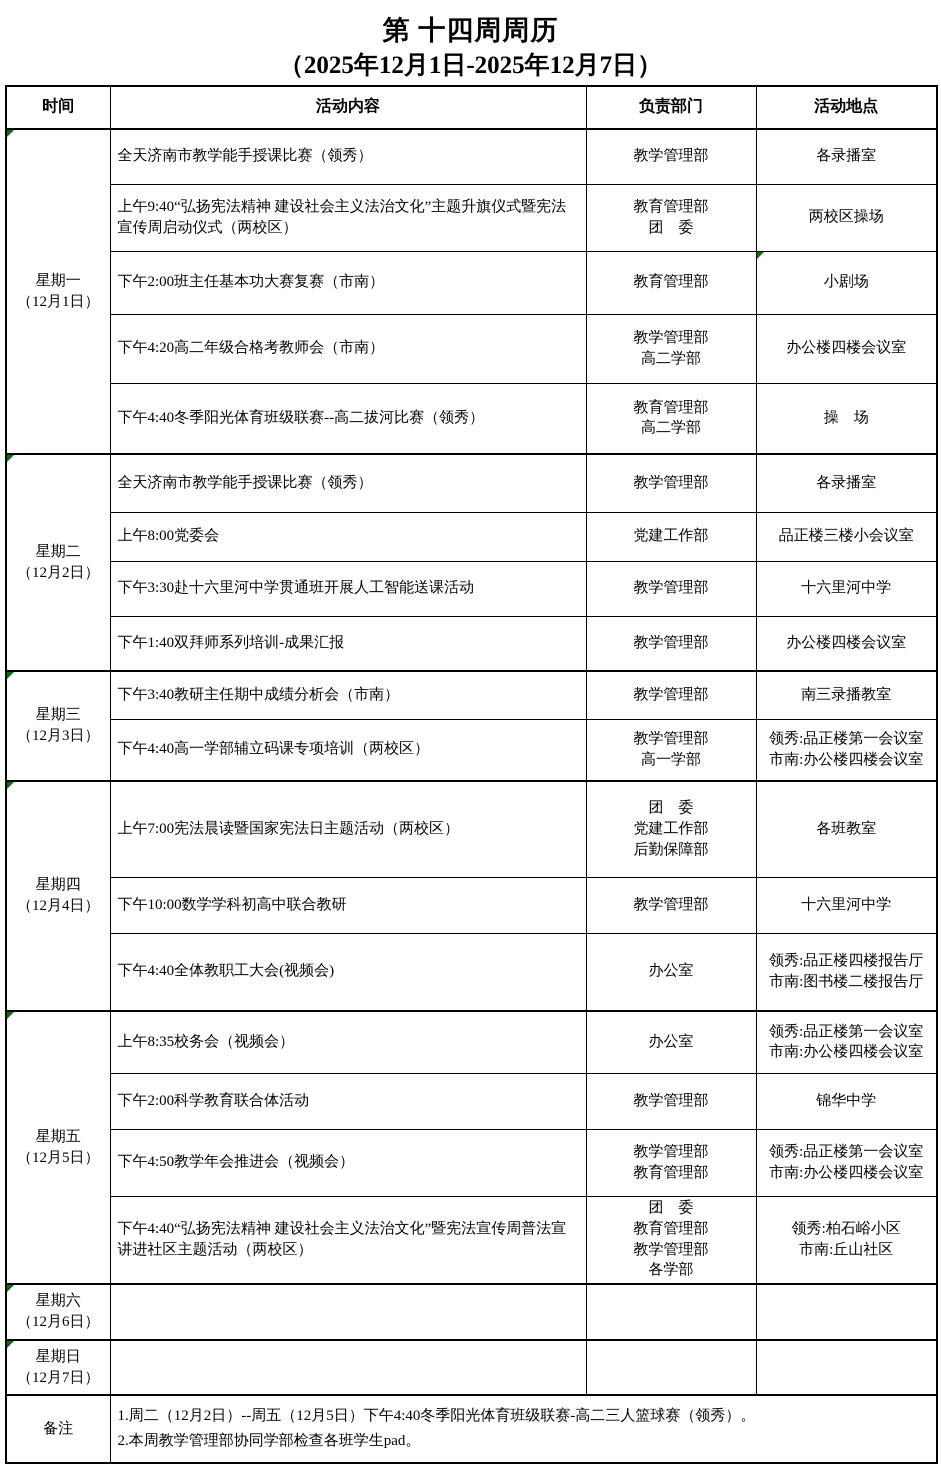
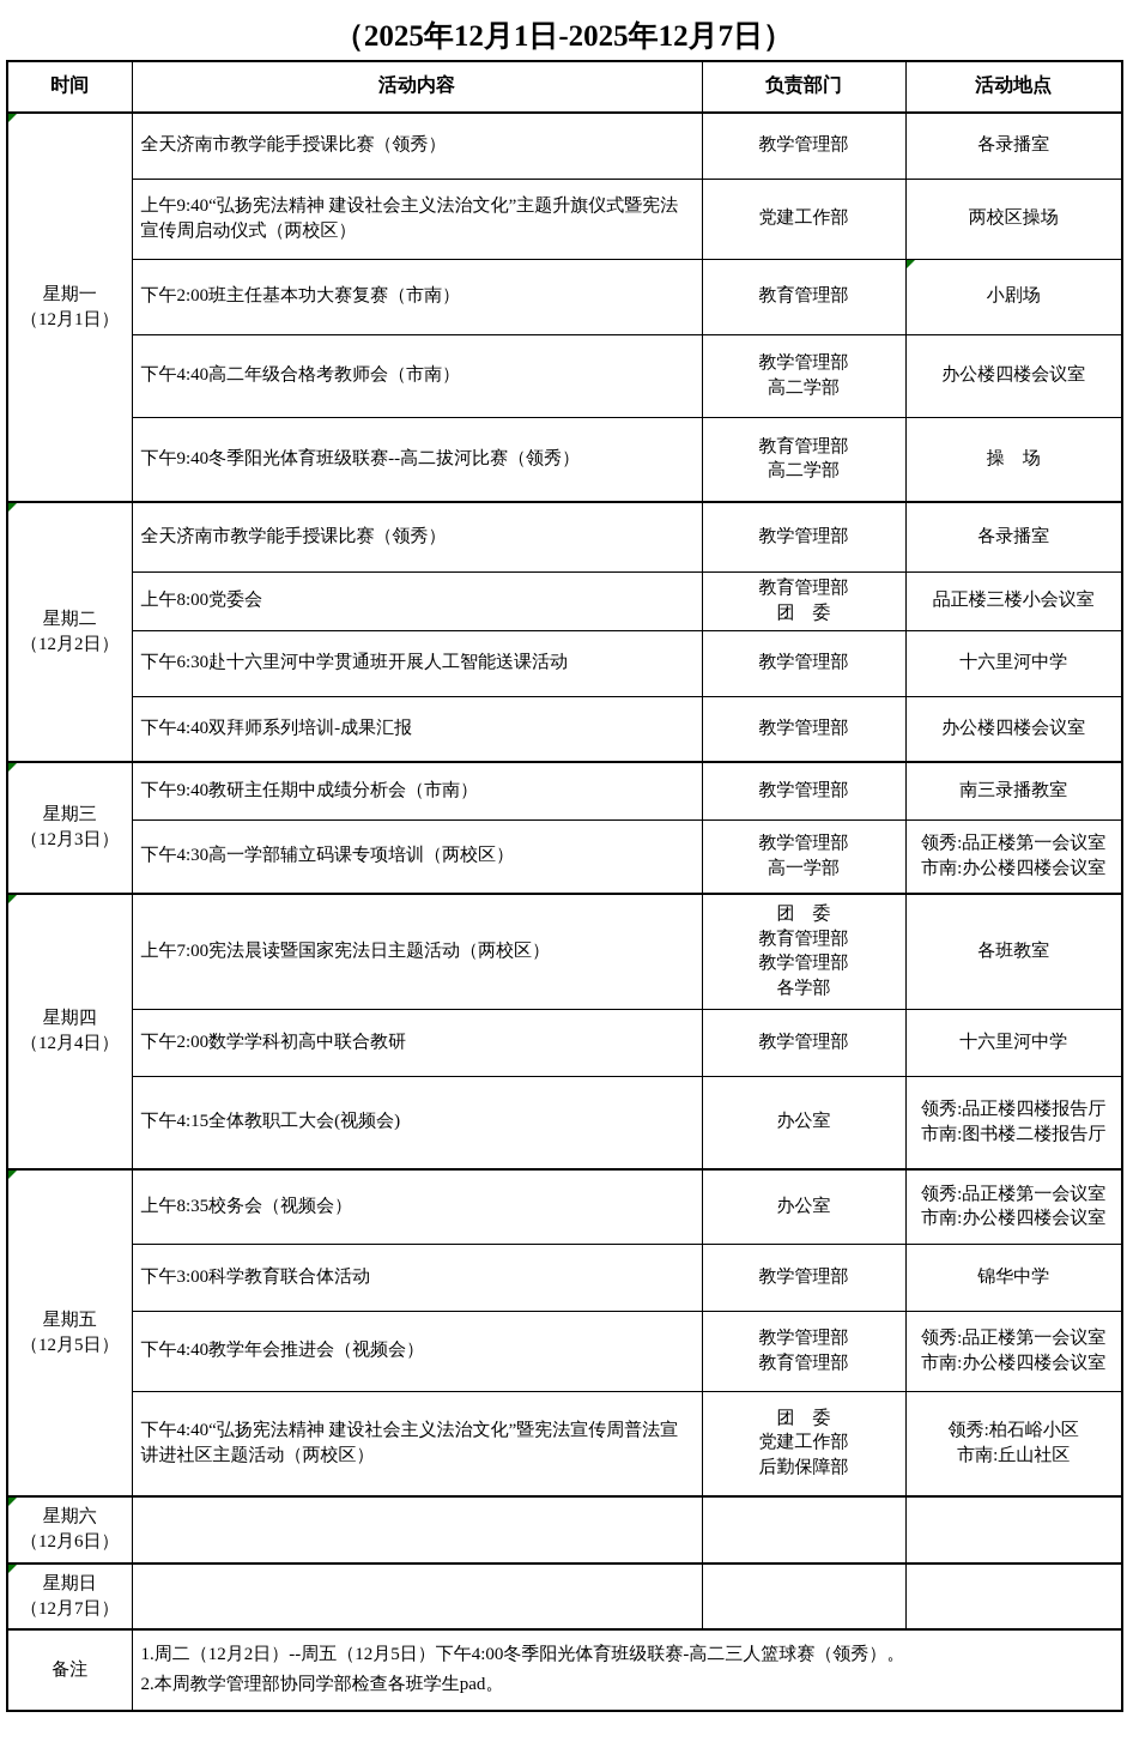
- 第 十四周周历
  （2025年12月1日-2025年12月7日）
  时间	活动内容	负责部门	活动地点
  星期一 （12月1日）	全天济南市教学能手授课比赛（领秀）	教学管理部	各录播室
- 上午9:40“弘扬宪法精神 建设社会主义法治文化”主题升旗仪式暨宪法宣传周启动仪式（两校区）	教育管理部 团 委	两校区操场
+ 上午9:40“弘扬宪法精神 建设社会主义法治文化”主题升旗仪式暨宪法宣传周启动仪式（两校区）	党建工作部	两校区操场
  下午2:00班主任基本功大赛复赛（市南）	教育管理部	小剧场
- 下午4:20高二年级合格考教师会（市南）	教学管理部 高二学部	办公楼四楼会议室
+ 下午4:40高二年级合格考教师会（市南）	教学管理部 高二学部	办公楼四楼会议室
- 下午4:40冬季阳光体育班级联赛--高二拔河比赛（领秀）	教育管理部 高二学部	操 场
+ 下午9:40冬季阳光体育班级联赛--高二拔河比赛（领秀）	教育管理部 高二学部	操 场
  星期二 （12月2日）	全天济南市教学能手授课比赛（领秀）	教学管理部	各录播室
- 上午8:00党委会	党建工作部	品正楼三楼小会议室
+ 上午8:00党委会	教育管理部 团 委	品正楼三楼小会议室
- 下午3:30赴十六里河中学贯通班开展人工智能送课活动	教学管理部	十六里河中学
+ 下午6:30赴十六里河中学贯通班开展人工智能送课活动	教学管理部	十六里河中学
- 下午1:40双拜师系列培训-成果汇报	教学管理部	办公楼四楼会议室
+ 下午4:40双拜师系列培训-成果汇报	教学管理部	办公楼四楼会议室
- 星期三 （12月3日）	下午3:40教研主任期中成绩分析会（市南）	教学管理部	南三录播教室
+ 星期三 （12月3日）	下午9:40教研主任期中成绩分析会（市南）	教学管理部	南三录播教室
- 下午4:40高一学部辅立码课专项培训（两校区）	教学管理部 高一学部	领秀:品正楼第一会议室 市南:办公楼四楼会议室
+ 下午4:30高一学部辅立码课专项培训（两校区）	教学管理部 高一学部	领秀:品正楼第一会议室 市南:办公楼四楼会议室
- 星期四 （12月4日）	上午7:00宪法晨读暨国家宪法日主题活动（两校区）	团 委 党建工作部 后勤保障部	各班教室
+ 星期四 （12月4日）	上午7:00宪法晨读暨国家宪法日主题活动（两校区）	团 委 教育管理部 教学管理部 各学部	各班教室
- 下午10:00数学学科初高中联合教研	教学管理部	十六里河中学
+ 下午2:00数学学科初高中联合教研	教学管理部	十六里河中学
- 下午4:40全体教职工大会(视频会)	办公室	领秀:品正楼四楼报告厅 市南:图书楼二楼报告厅
+ 下午4:15全体教职工大会(视频会)	办公室	领秀:品正楼四楼报告厅 市南:图书楼二楼报告厅
  星期五 （12月5日）	上午8:35校务会（视频会）	办公室	领秀:品正楼第一会议室 市南:办公楼四楼会议室
- 下午2:00科学教育联合体活动	教学管理部	锦华中学
+ 下午3:00科学教育联合体活动	教学管理部	锦华中学
- 下午4:50教学年会推进会（视频会）	教学管理部 教育管理部	领秀:品正楼第一会议室 市南:办公楼四楼会议室
+ 下午4:40教学年会推进会（视频会）	教学管理部 教育管理部	领秀:品正楼第一会议室 市南:办公楼四楼会议室
- 下午4:40“弘扬宪法精神 建设社会主义法治文化”暨宪法宣传周普法宣讲进社区主题活动（两校区）	团 委 教育管理部 教学管理部 各学部	领秀:柏石峪小区 市南:丘山社区
+ 下午4:40“弘扬宪法精神 建设社会主义法治文化”暨宪法宣传周普法宣讲进社区主题活动（两校区）	团 委 党建工作部 后勤保障部	领秀:柏石峪小区 市南:丘山社区
  星期六 （12月6日）
  星期日 （12月7日）
- 备注	1.周二（12月2日）--周五（12月5日）下午4:40冬季阳光体育班级联赛-高二三人篮球赛（领秀）。 2.本周教学管理部协同学部检查各班学生pad。
+ 备注	1.周二（12月2日）--周五（12月5日）下午4:00冬季阳光体育班级联赛-高二三人篮球赛（领秀）。 2.本周教学管理部协同学部检查各班学生pad。
